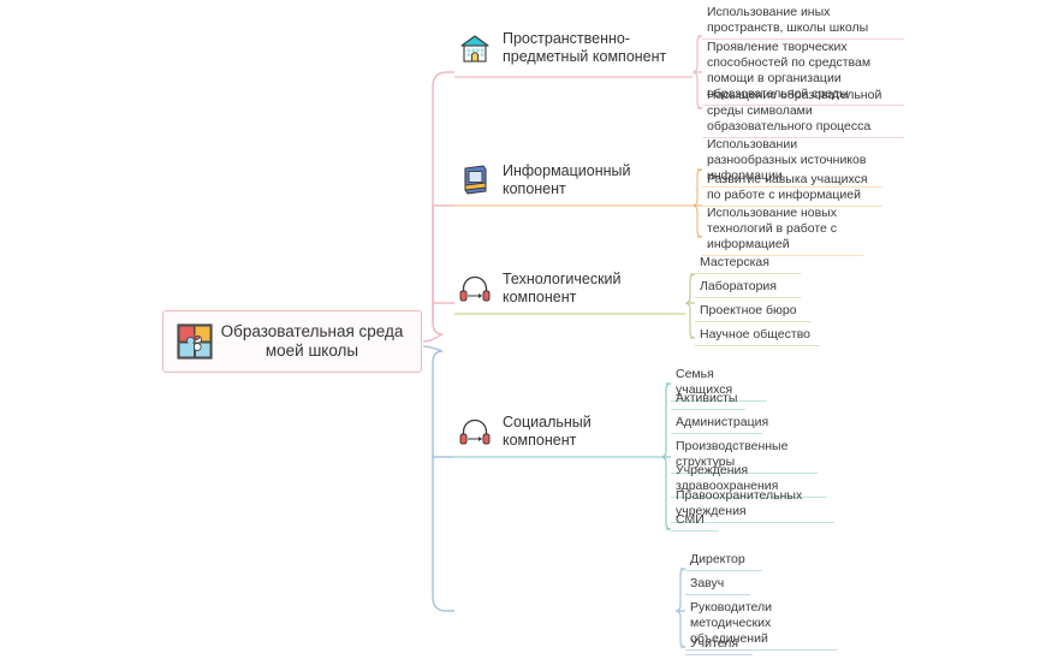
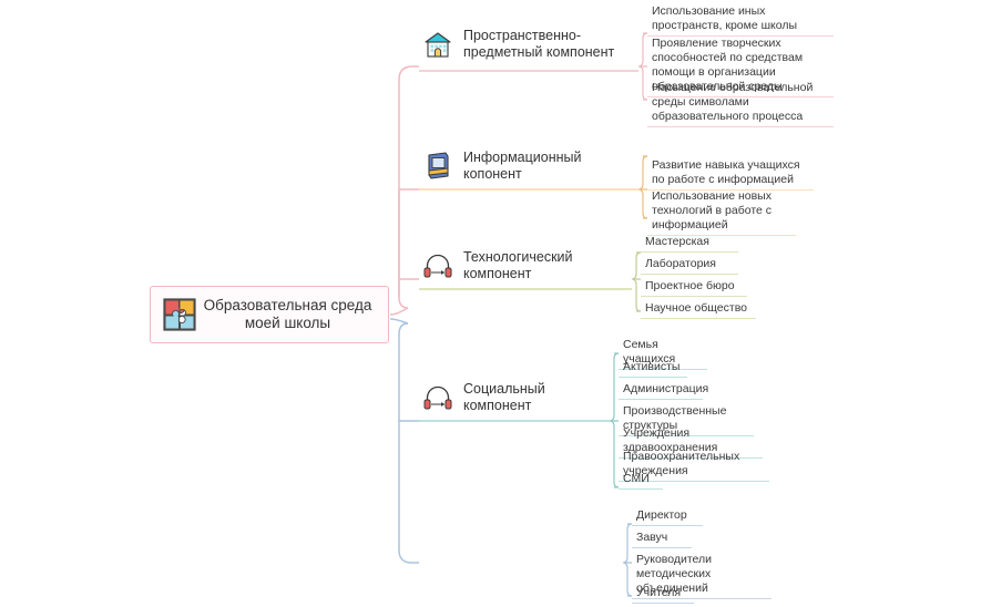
  Образовательная среда моей школы
  Пространственно-предметный компонент
- Использование иных пространств, школы школы
+ Использование иных пространств, кроме школы
  Проявление творческих способностей по средствам помощи в организации образовательной среды
  Насыщение образовательной среды символами образовательного процесса
  Информационный копонент
- Использовании разнообразных источников информации
  Развитие навыка учащихся по работе с информацией
  Использование новых технологий в работе с информацией
  Технологический компонент
  Мастерская
  Лаборатория
  Проектное бюро
  Научное общество
  Социальный компонент
  Семья учащихся
  Активисты
  Администрация
  Производственные структуры
  Учреждения здравоохранения
  Правоохранительных учреждения
  СМИ
  Директор
  Завуч
  Руководители методических объединений
  Учителя
